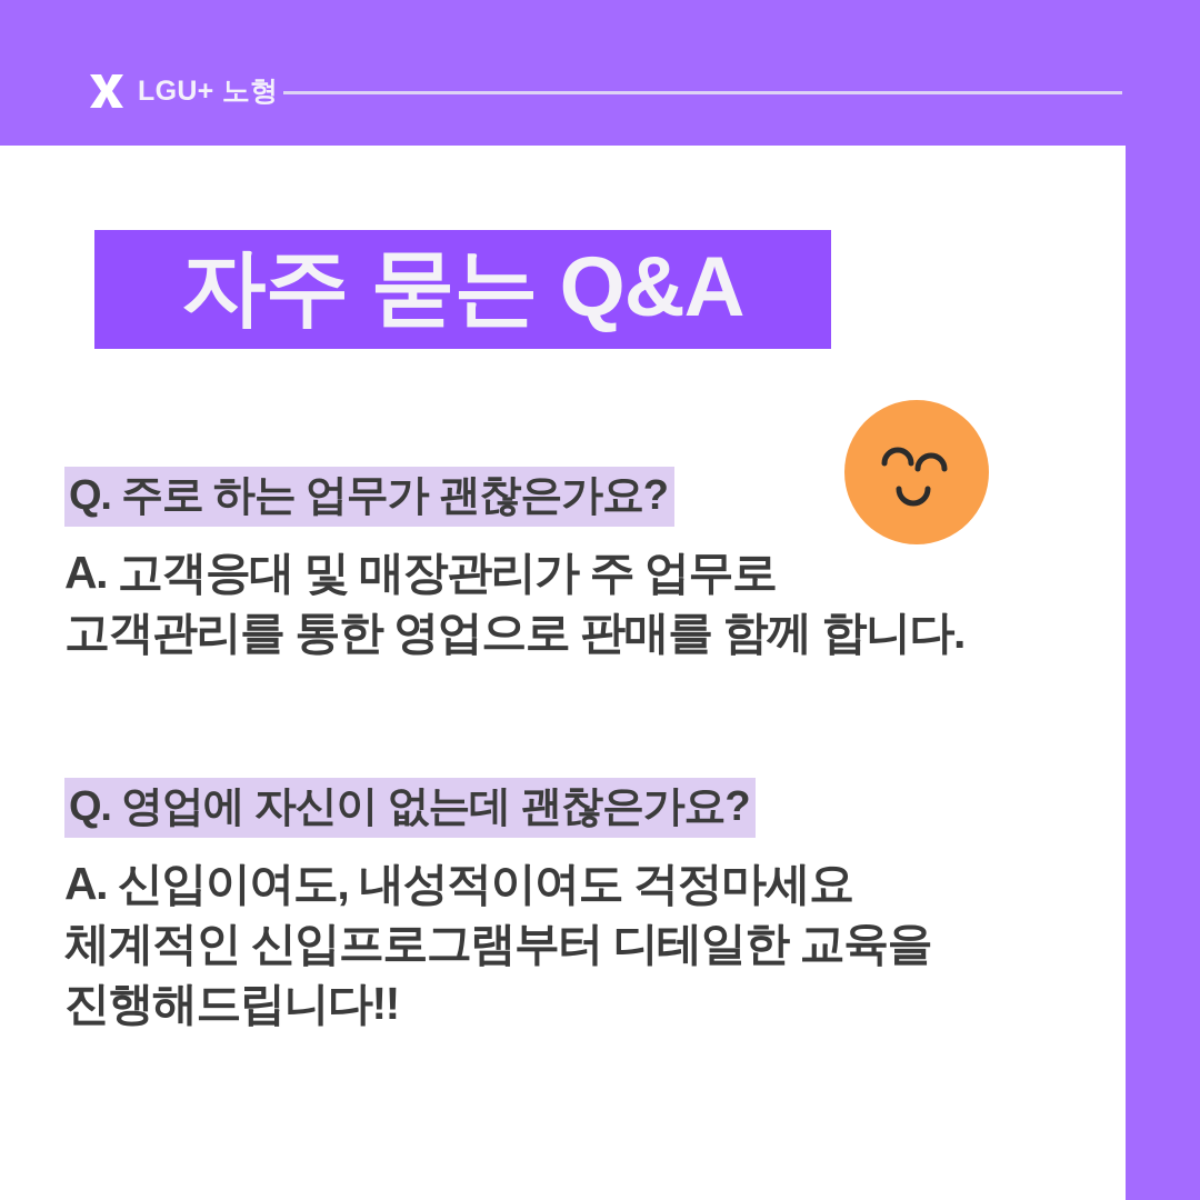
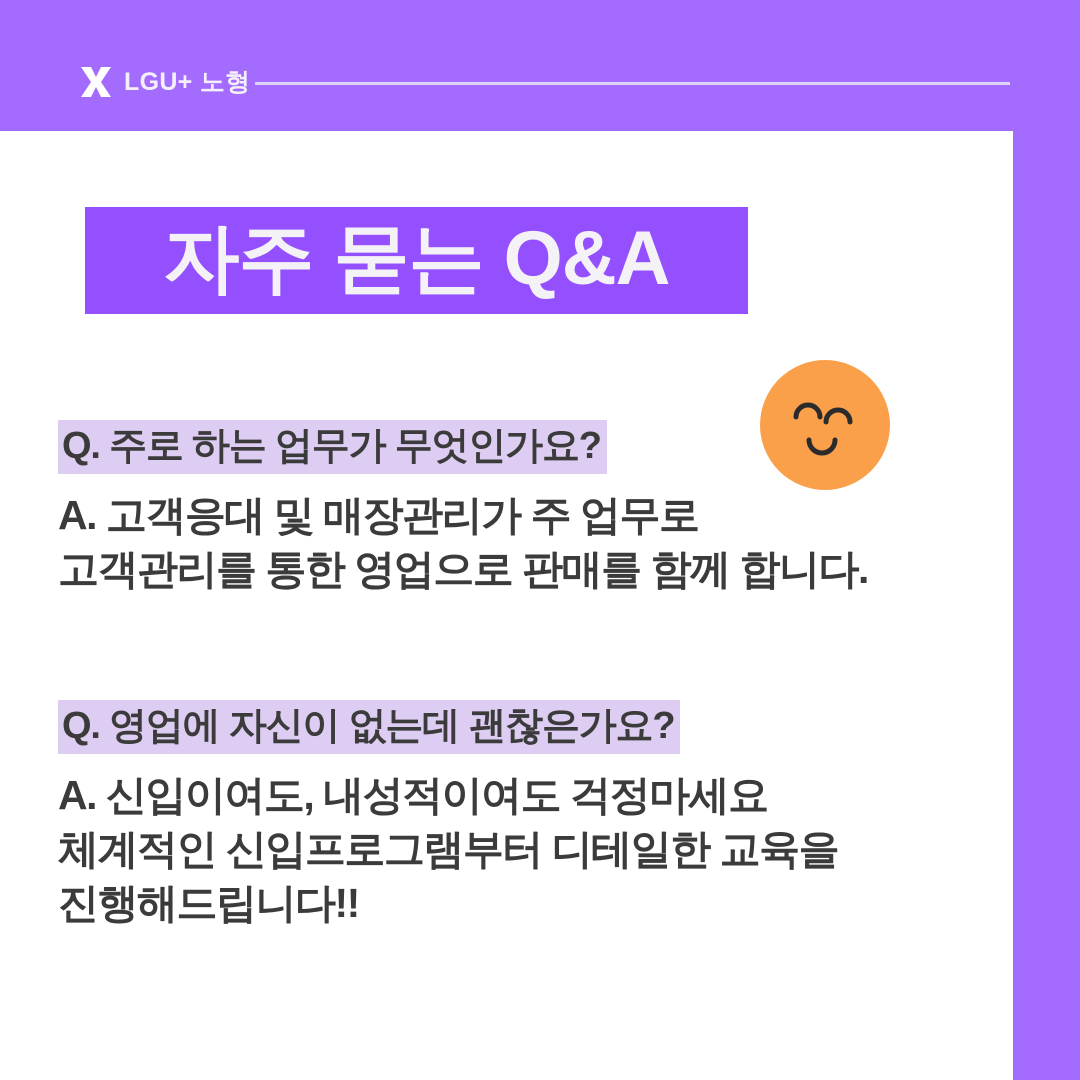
  LGU+ 노형
  자주 묻는 Q&A
- Q. 주로 하는 업무가 괜찮은가요?
+ Q. 주로 하는 업무가 무엇인가요?
  A. 고객응대 및 매장관리가 주 업무로
  고객관리를 통한 영업으로 판매를 함께 합니다.
  Q. 영업에 자신이 없는데 괜찮은가요?
  A. 신입이여도, 내성적이여도 걱정마세요
  체계적인 신입프로그램부터 디테일한 교육을
  진행해드립니다!!
